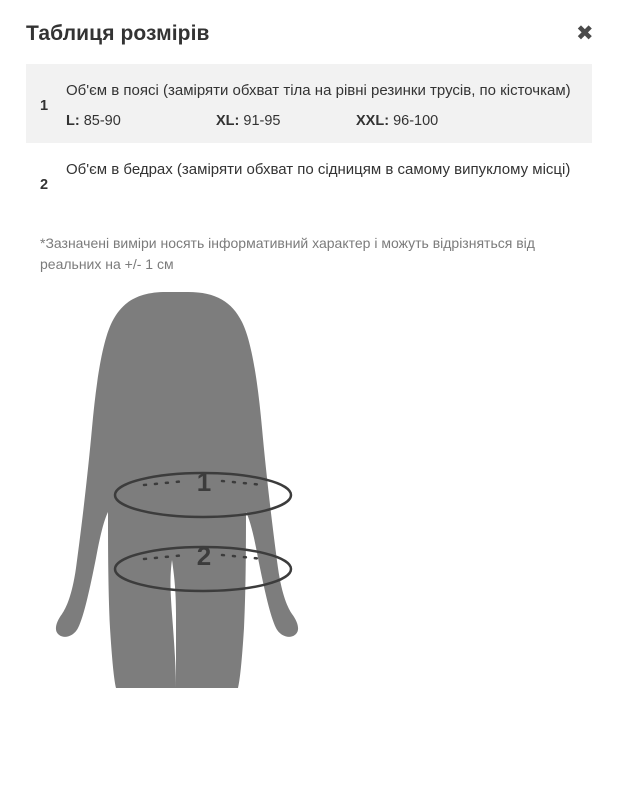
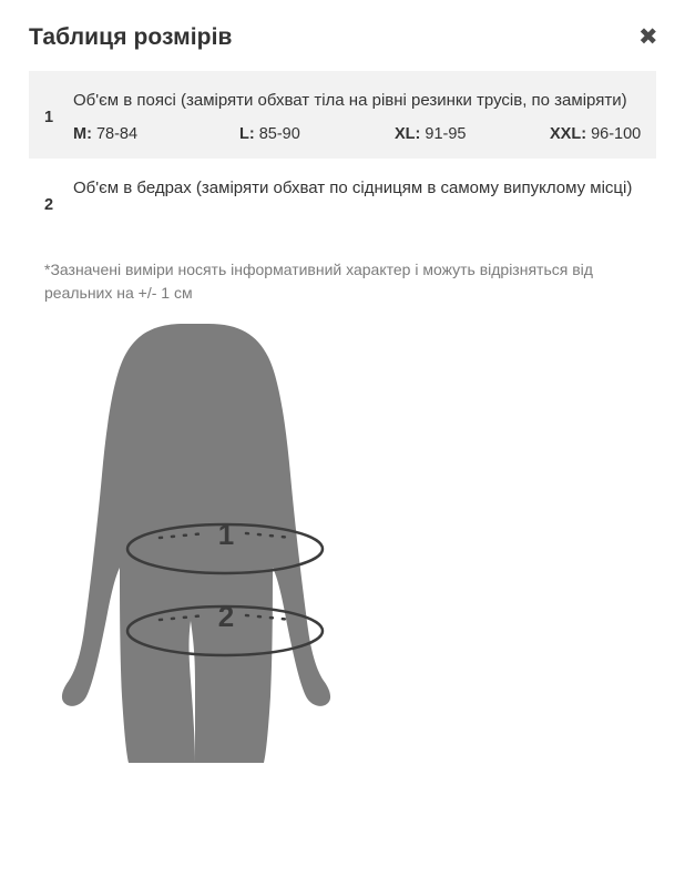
  Таблиця розмірів
  ✖
  1
- Об'єм в поясі (заміряти обхват тіла на рівні резинки трусів, по кісточкам)
+ Об'єм в поясі (заміряти обхват тіла на рівні резинки трусів, по заміряти)
+ M: 78-84
  L: 85-90
  XL: 91-95
  XXL: 96-100
  2
  Об'єм в бедрах (заміряти обхват по сідницям в самому випуклому місці)
  *Зазначені виміри носять інформативний характер і можуть відрізняться від реальних на +/- 1 см
  1
  2
